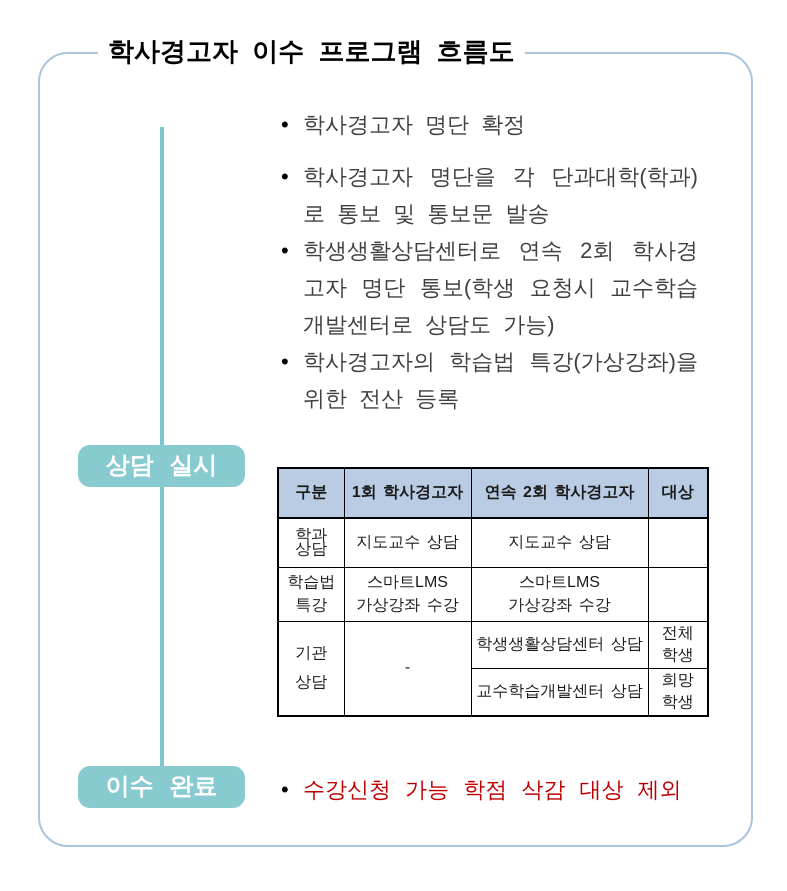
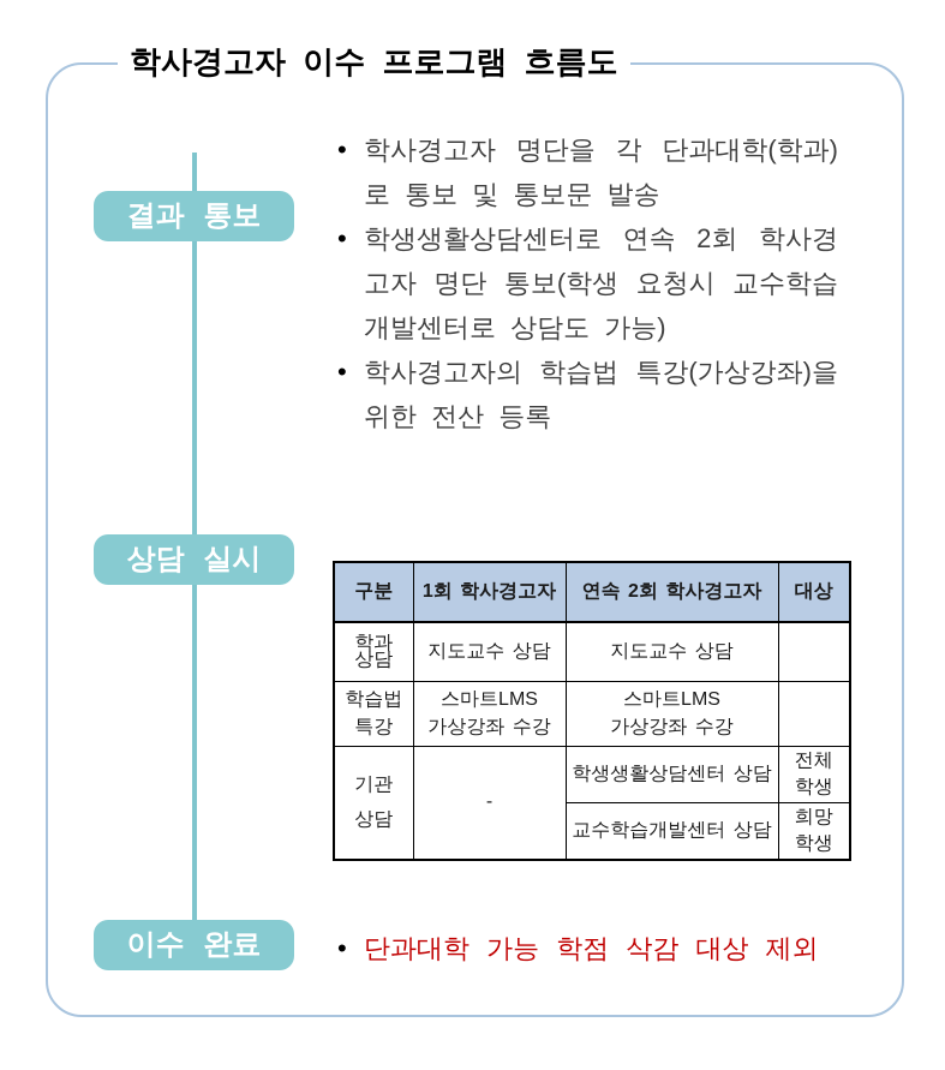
  학사경고자 이수 프로그램 흐름도
+ 결과 통보
  상담 실시
  이수 완료
- 학사경고자 명단 확정
  학사경고자 명단을 각 단과대학(학과)로 통보 및 통보문 발송
  학생생활상담센터로 연속 2회 학사경고자 명단 통보(학생 요청시 교수학습개발센터로 상담도 가능)
  학사경고자의 학습법 특강(가상강좌)을 위한 전산 등록
  구분	1회 학사경고자	연속 2회 학사경고자	대상
  학과 상담	지도교수 상담	지도교수 상담
  학습법 특강	스마트LMS 가상강좌 수강	스마트LMS 가상강좌 수강
  기관 상담	-	학생생활상담센터 상담	전체 학생
  교수학습개발센터 상담	희망 학생
- 수강신청 가능 학점 삭감 대상 제외
+ 단과대학 가능 학점 삭감 대상 제외
